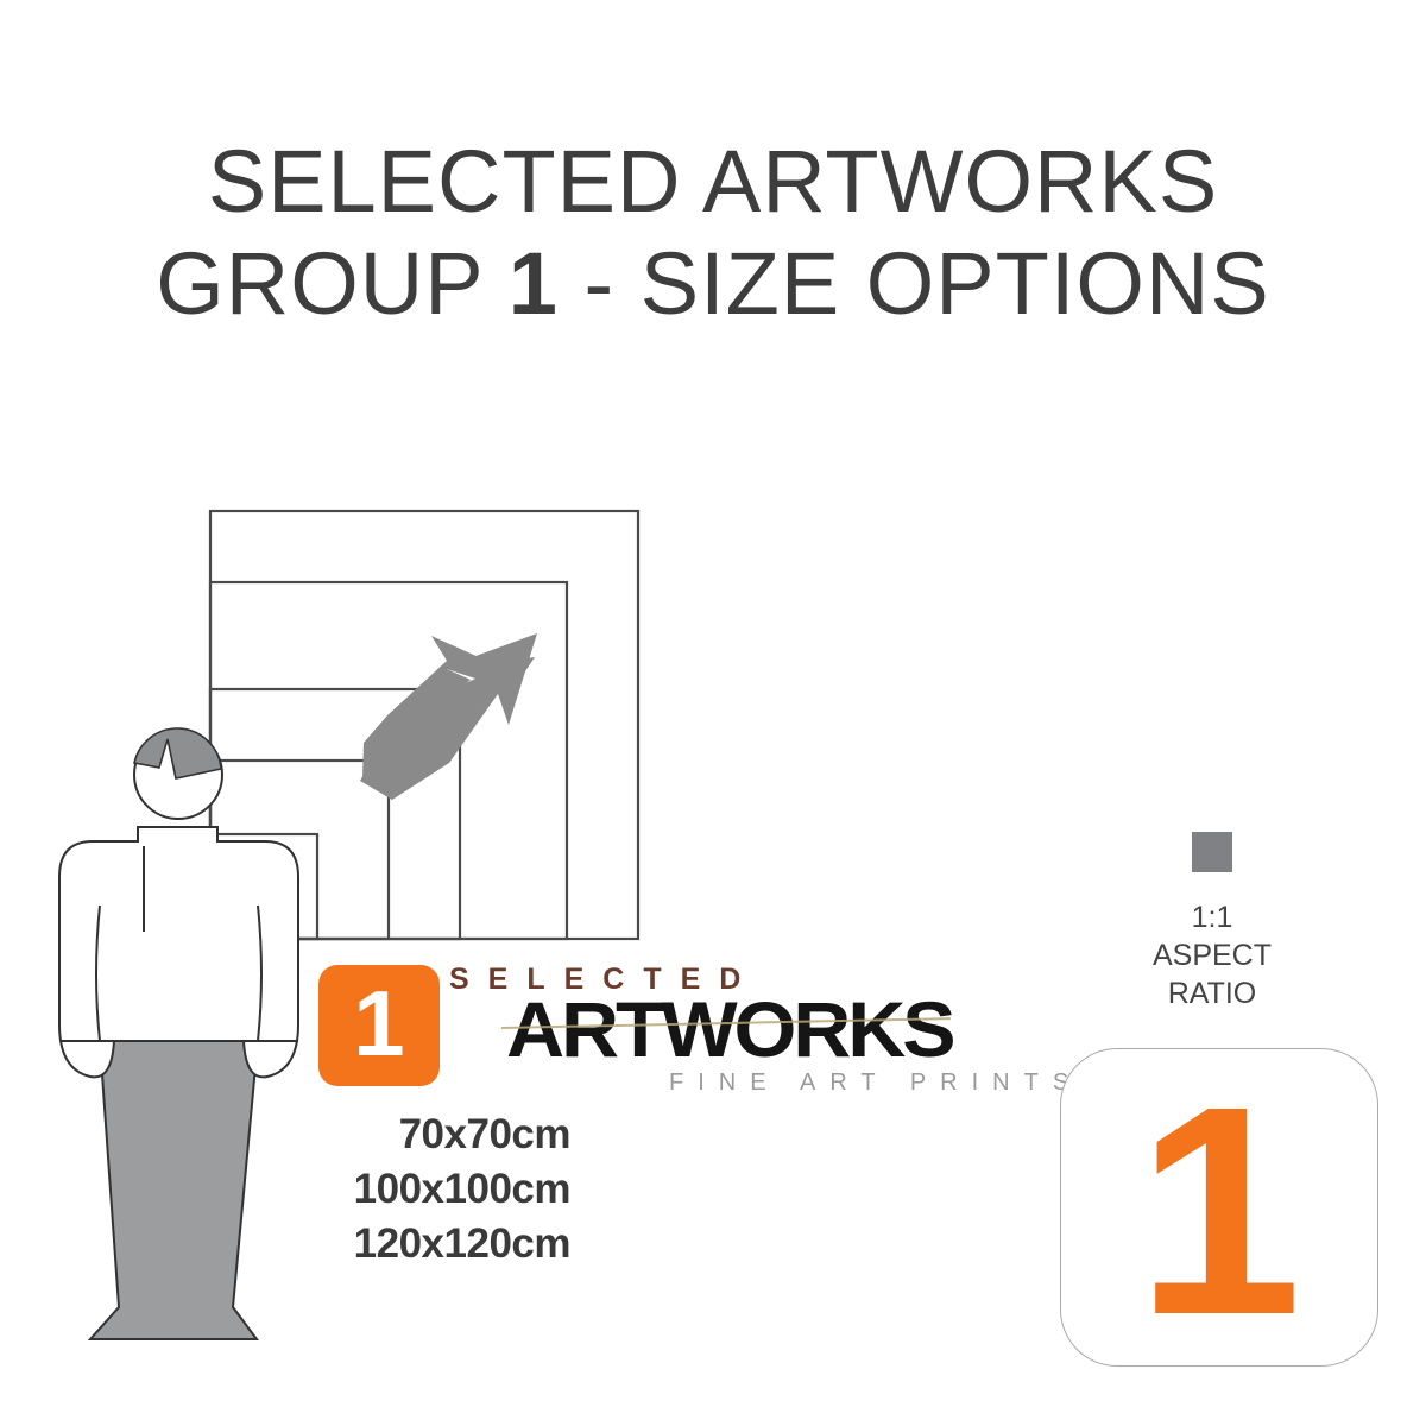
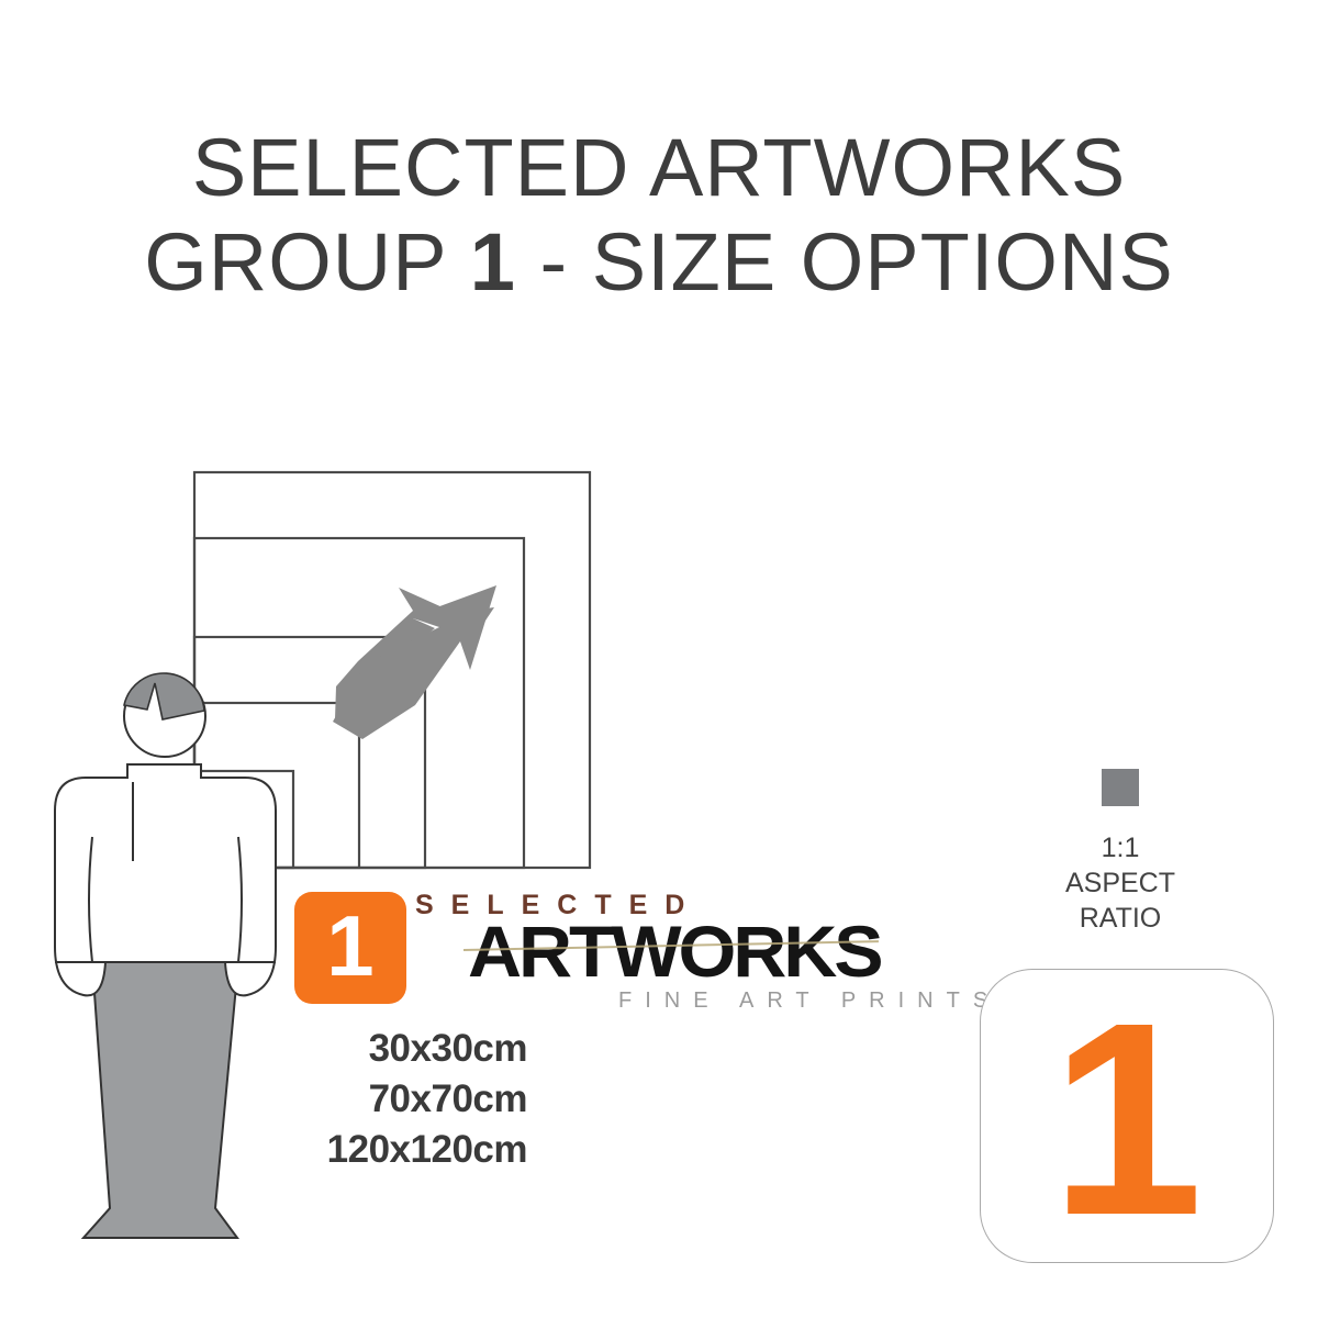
  SELECTED ARTWORKS
  GROUP 1 - SIZE OPTIONS
  1
  SELECTED
  ARTWORKS
  FINE ART PRINT
+ 30x30cm
  70x70cm
- 100x100cm
  120x120cm
  1:1
  ASPECT
  RATIO
  1
